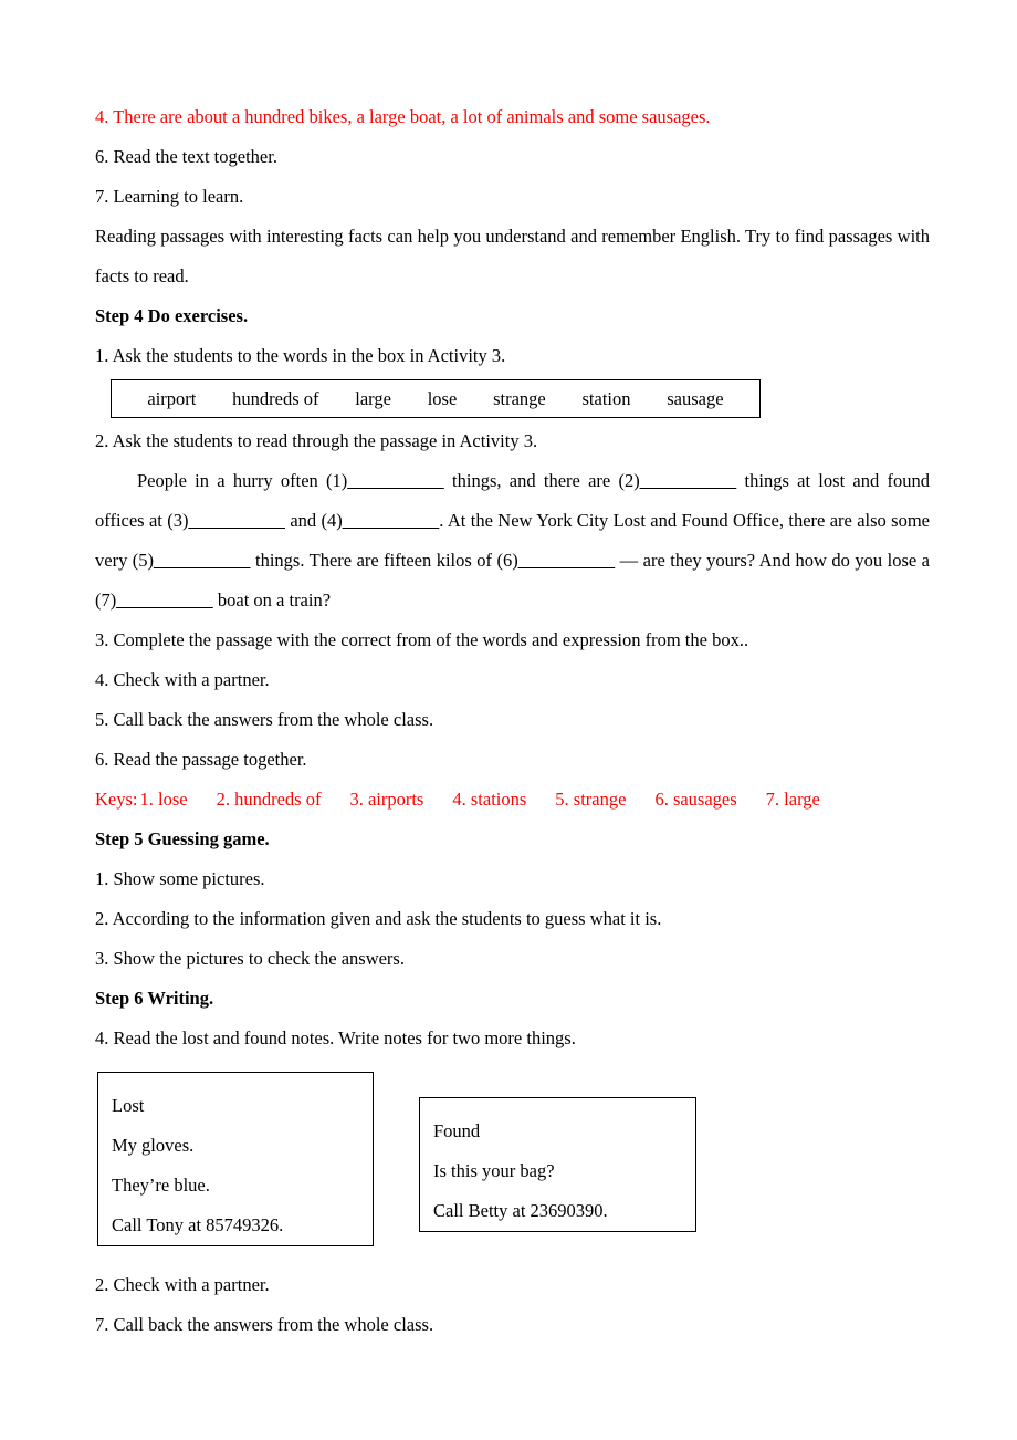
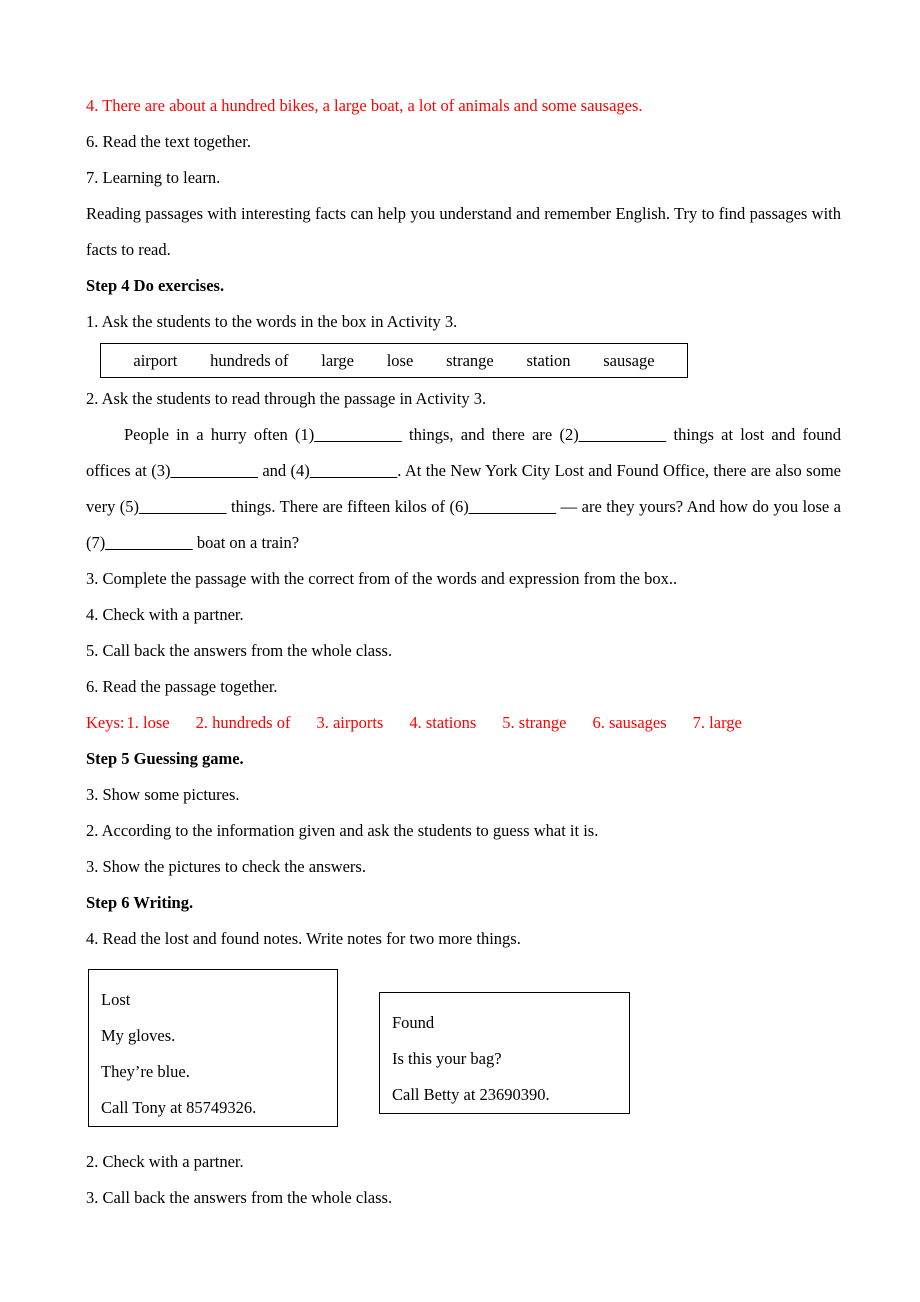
  4. There are about a hundred bikes, a large boat, a lot of animals and some sausages.
  6. Read the text together.
  7. Learning to learn.
  Reading passages with interesting facts can help you understand and remember English. Try to find passages with facts to read.
  Step 4 Do exercises.
  1. Ask the students to the words in the box in Activity 3.
  airport
  hundreds of
  large
  lose
  strange
  station
  sausage
  2. Ask the students to read through the passage in Activity 3.
  People in a hurry often (1)__________ things, and there are (2)__________ things at lost and found offices at (3)__________ and (4)__________. At the New York City Lost and Found Office, there are also some very (5)__________ things. There are fifteen kilos of (6)__________ — are they yours? And how do you lose a (7)__________ boat on a train?
  3. Complete the passage with the correct from of the words and expression from the box..
  4. Check with a partner.
  5. Call back the answers from the whole class.
  6. Read the passage together.
  Keys:1. lose 2. hundreds of 3. airports 4. stations 5. strange 6. sausages 7. large
  Step 5 Guessing game.
- 1. Show some pictures.
+ 3. Show some pictures.
  2. According to the information given and ask the students to guess what it is.
  3. Show the pictures to check the answers.
  Step 6 Writing.
  4. Read the lost and found notes. Write notes for two more things.
  Lost
  My gloves.
  They’re blue.
  Call Tony at 85749326.
  Found
  Is this your bag?
  Call Betty at 23690390.
  2. Check with a partner.
- 7. Call back the answers from the whole class.
+ 3. Call back the answers from the whole class.
